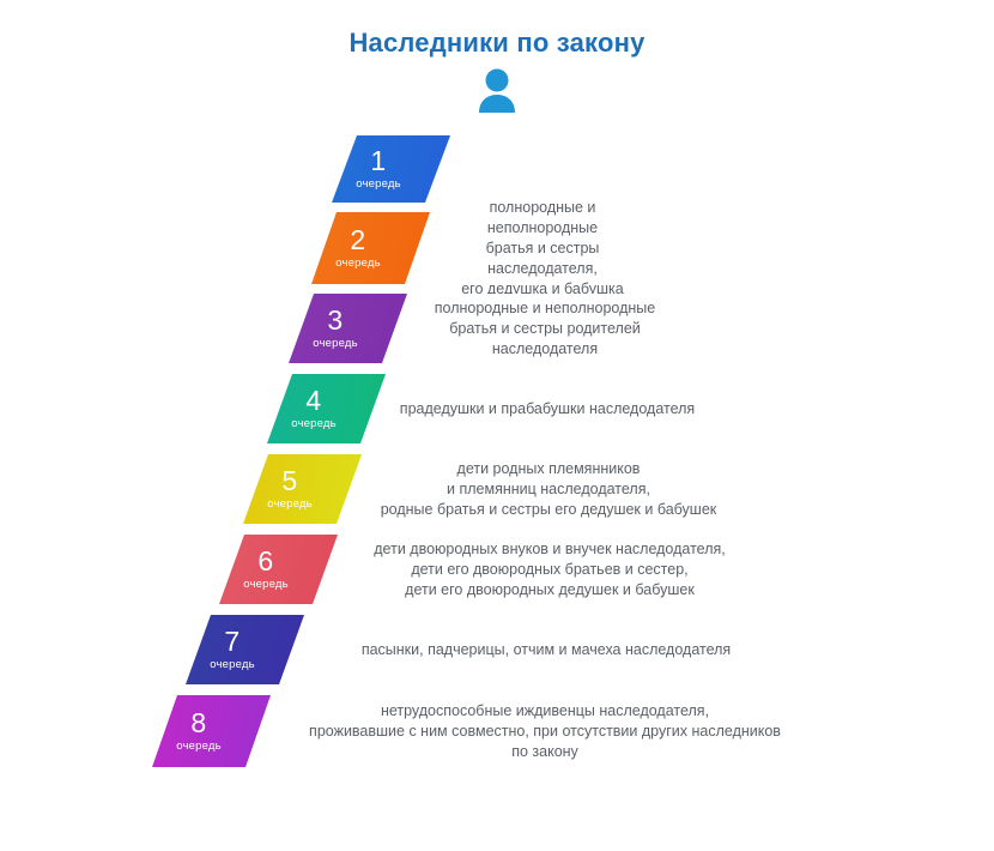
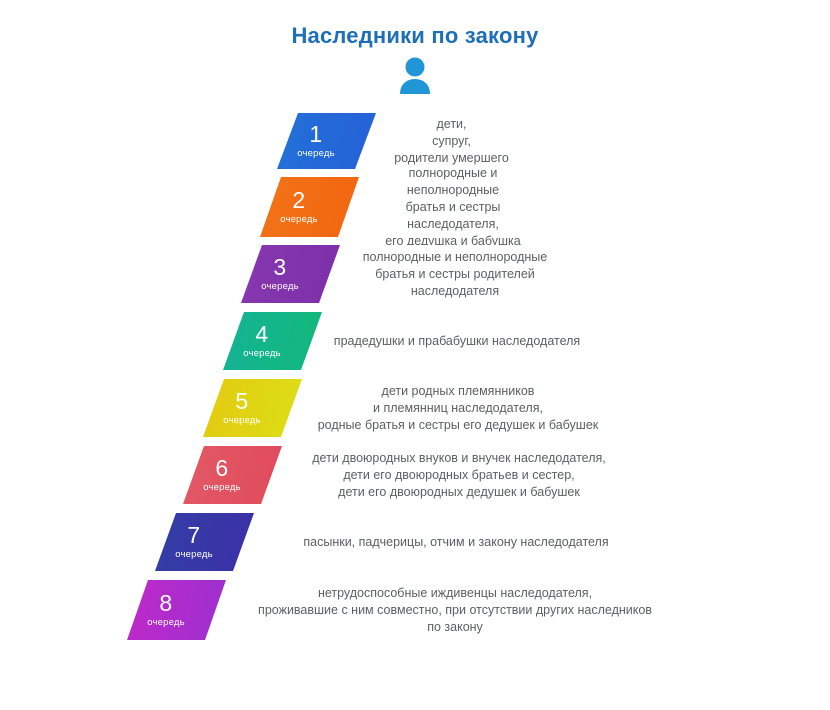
  Наследники по закону
  1
  очередь
+ дети,
+ супруг,
+ родители умершего
  2
  очередь
  полнородные и неполнородные
  братья и сестры наследодателя,
  его дедушка и бабушка
  3
  очередь
  полнородные и неполнородные
  братья и сестры родителей
  наследодателя
  4
  очередь
  прадедушки и прабабушки наследодателя
  5
  очередь
  дети родных племянников
  и племянниц наследодателя,
  родные братья и сестры его дедушек и бабушек
  6
  очередь
  дети двоюродных внуков и внучек наследодателя,
  дети его двоюродных братьев и сестер,
  дети его двоюродных дедушек и бабушек
  7
  очередь
- пасынки, падчерицы, отчим и мачеха наследодателя
+ пасынки, падчерицы, отчим и закону наследодателя
  8
  очередь
  нетрудоспособные иждивенцы наследодателя,
  проживавшие с ним совместно, при отсутствии других наследников
  по закону
